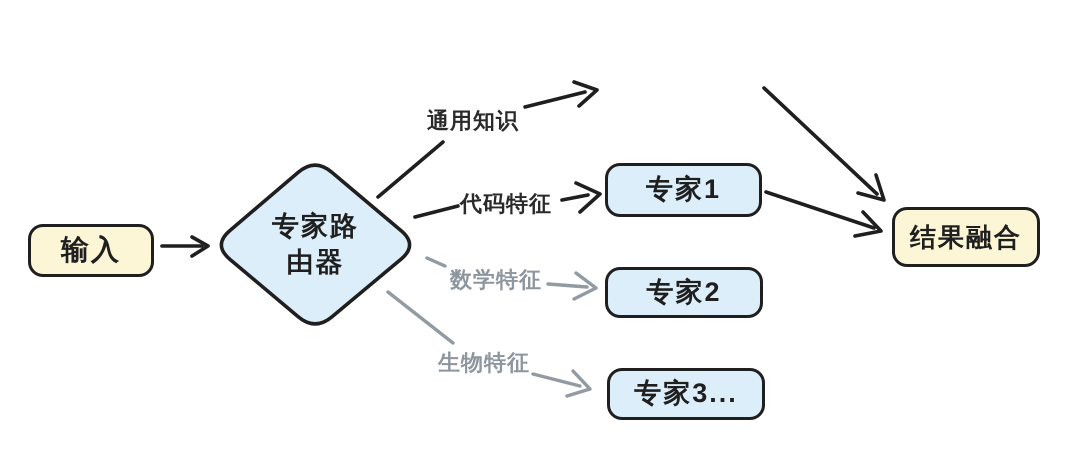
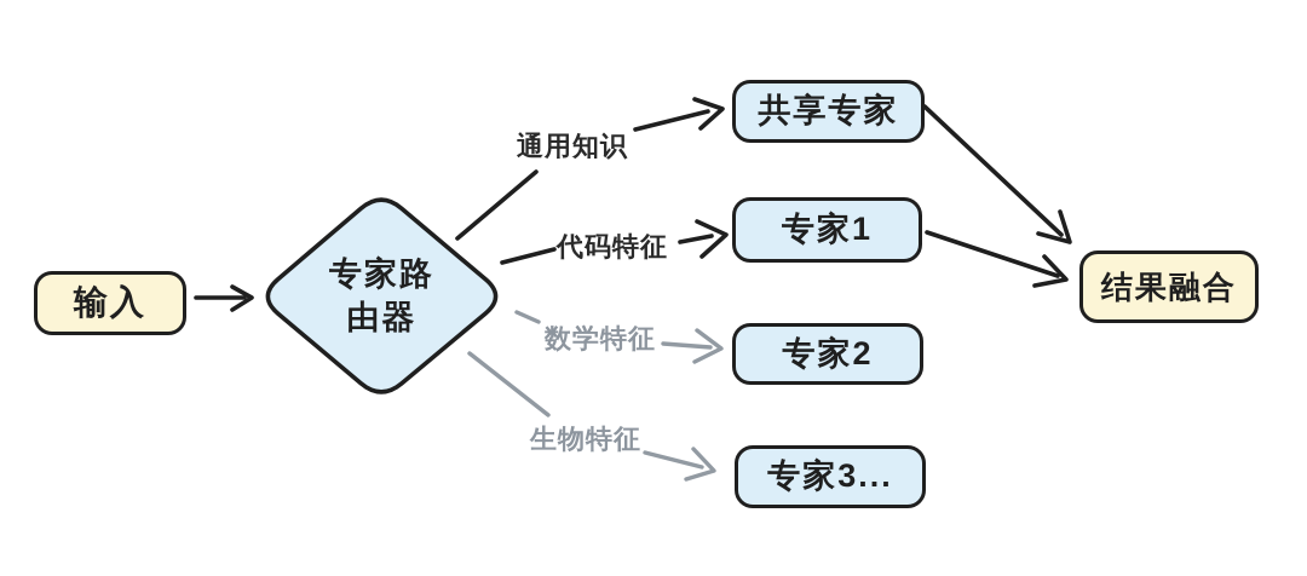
  输入
  专家路
  由器
+ 共享专家
  专家1
  专家2
  专家3...
  结果融合
  通用知识
  代码特征
  数学特征
  生物特征
